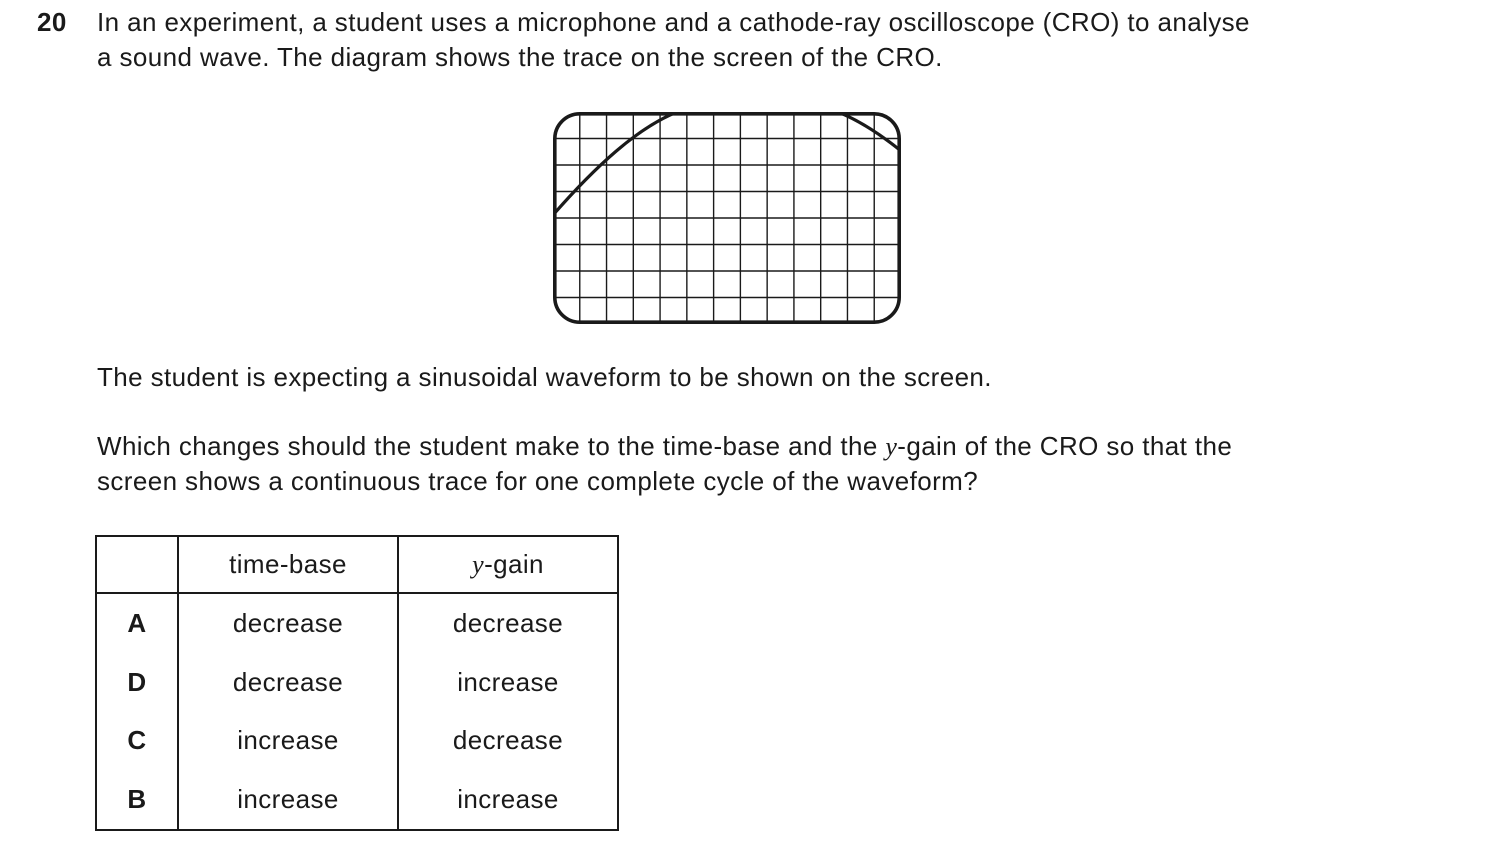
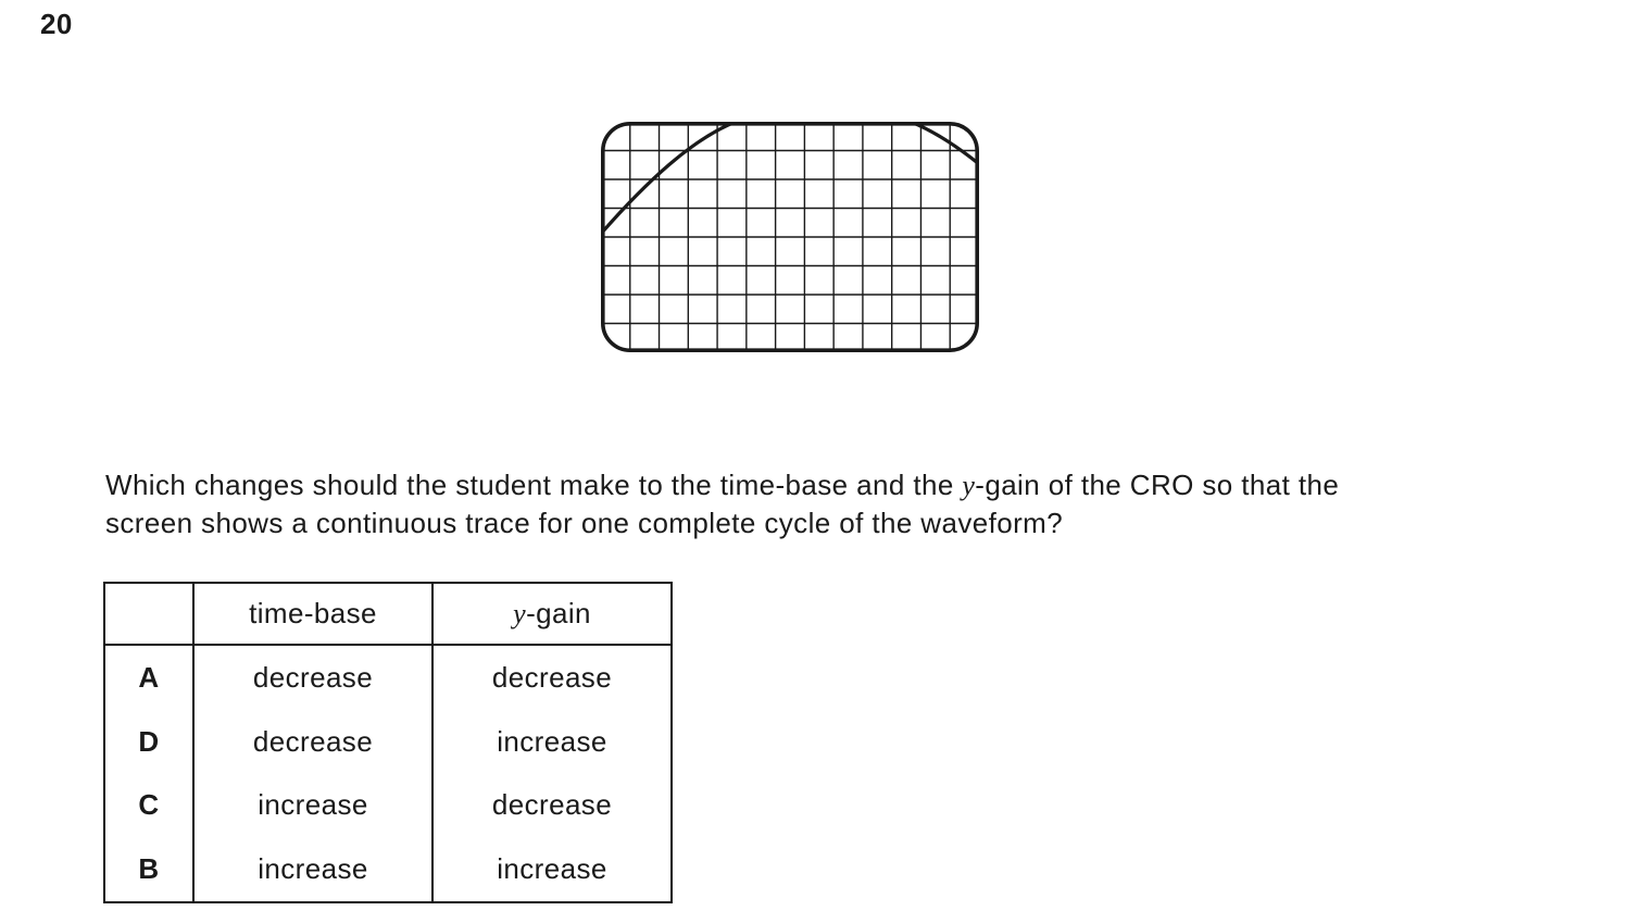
  20
- In an experiment, a student uses a microphone and a cathode-ray oscilloscope (CRO) to analyse
- a sound wave. The diagram shows the trace on the screen of the CRO.
- The student is expecting a sinusoidal waveform to be shown on the screen.
  Which changes should the student make to the time-base and the y-gain of the CRO so that the
  screen shows a continuous trace for one complete cycle of the waveform?
  time-base
  y
  -gain
  A
  decrease
  decrease
  D
  decrease
  increase
  C
  increase
  decrease
  B
  increase
  increase
